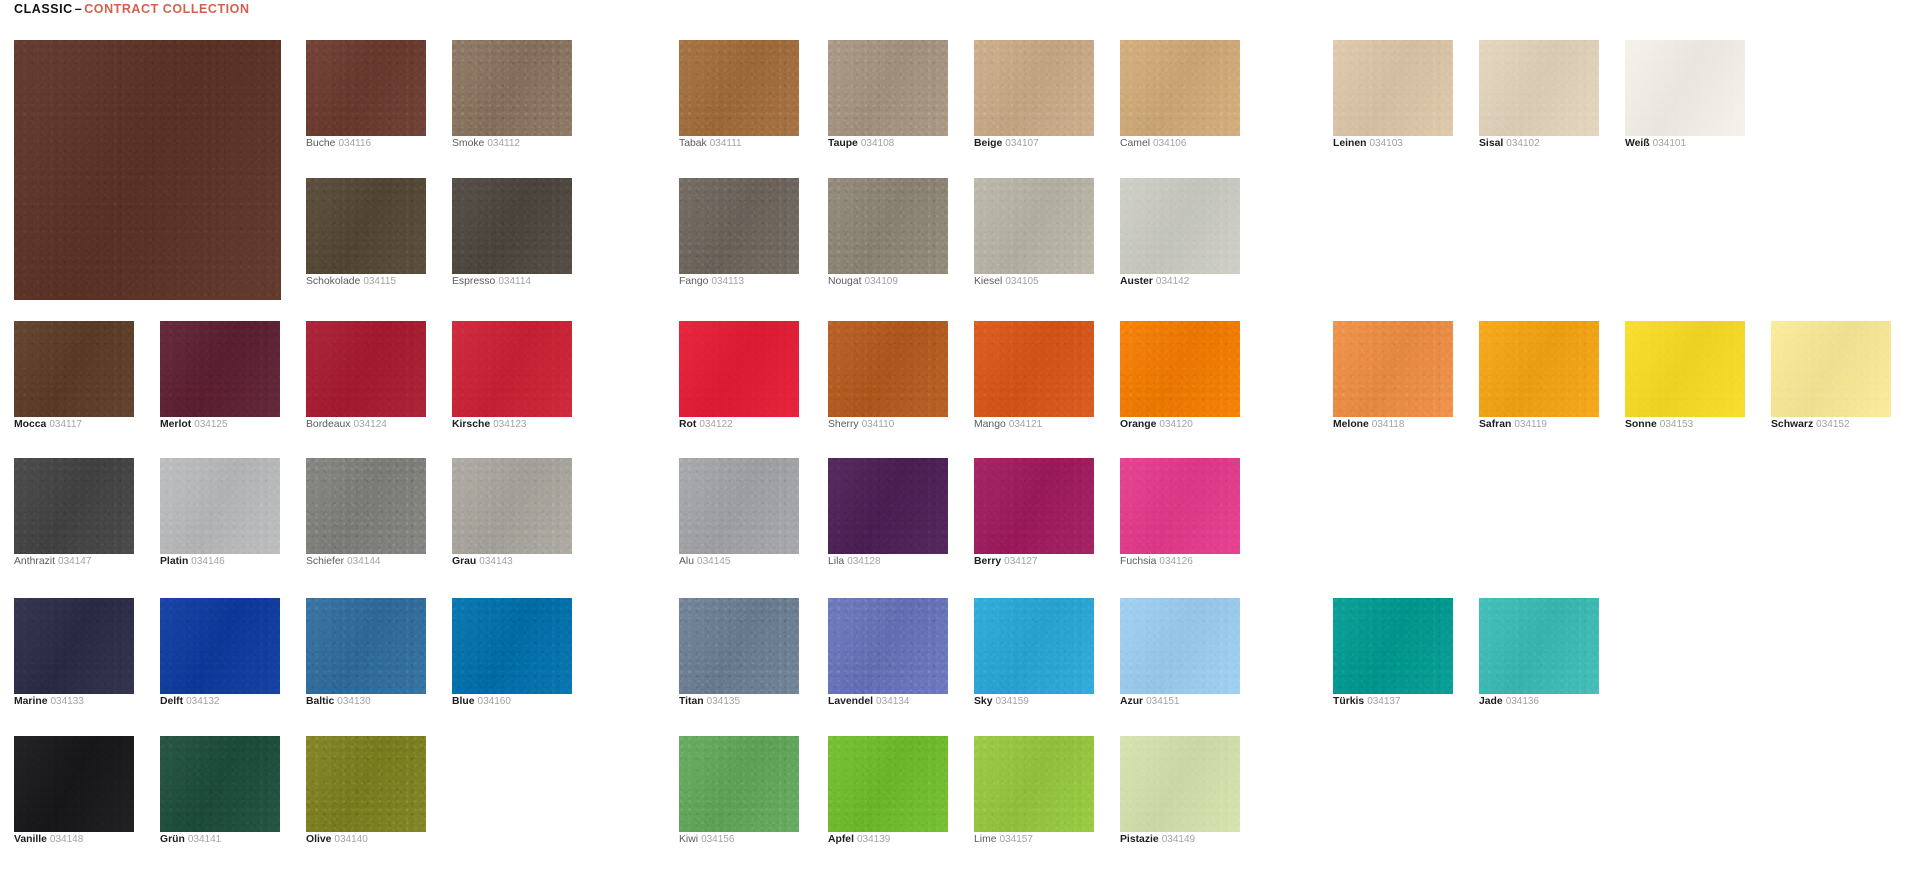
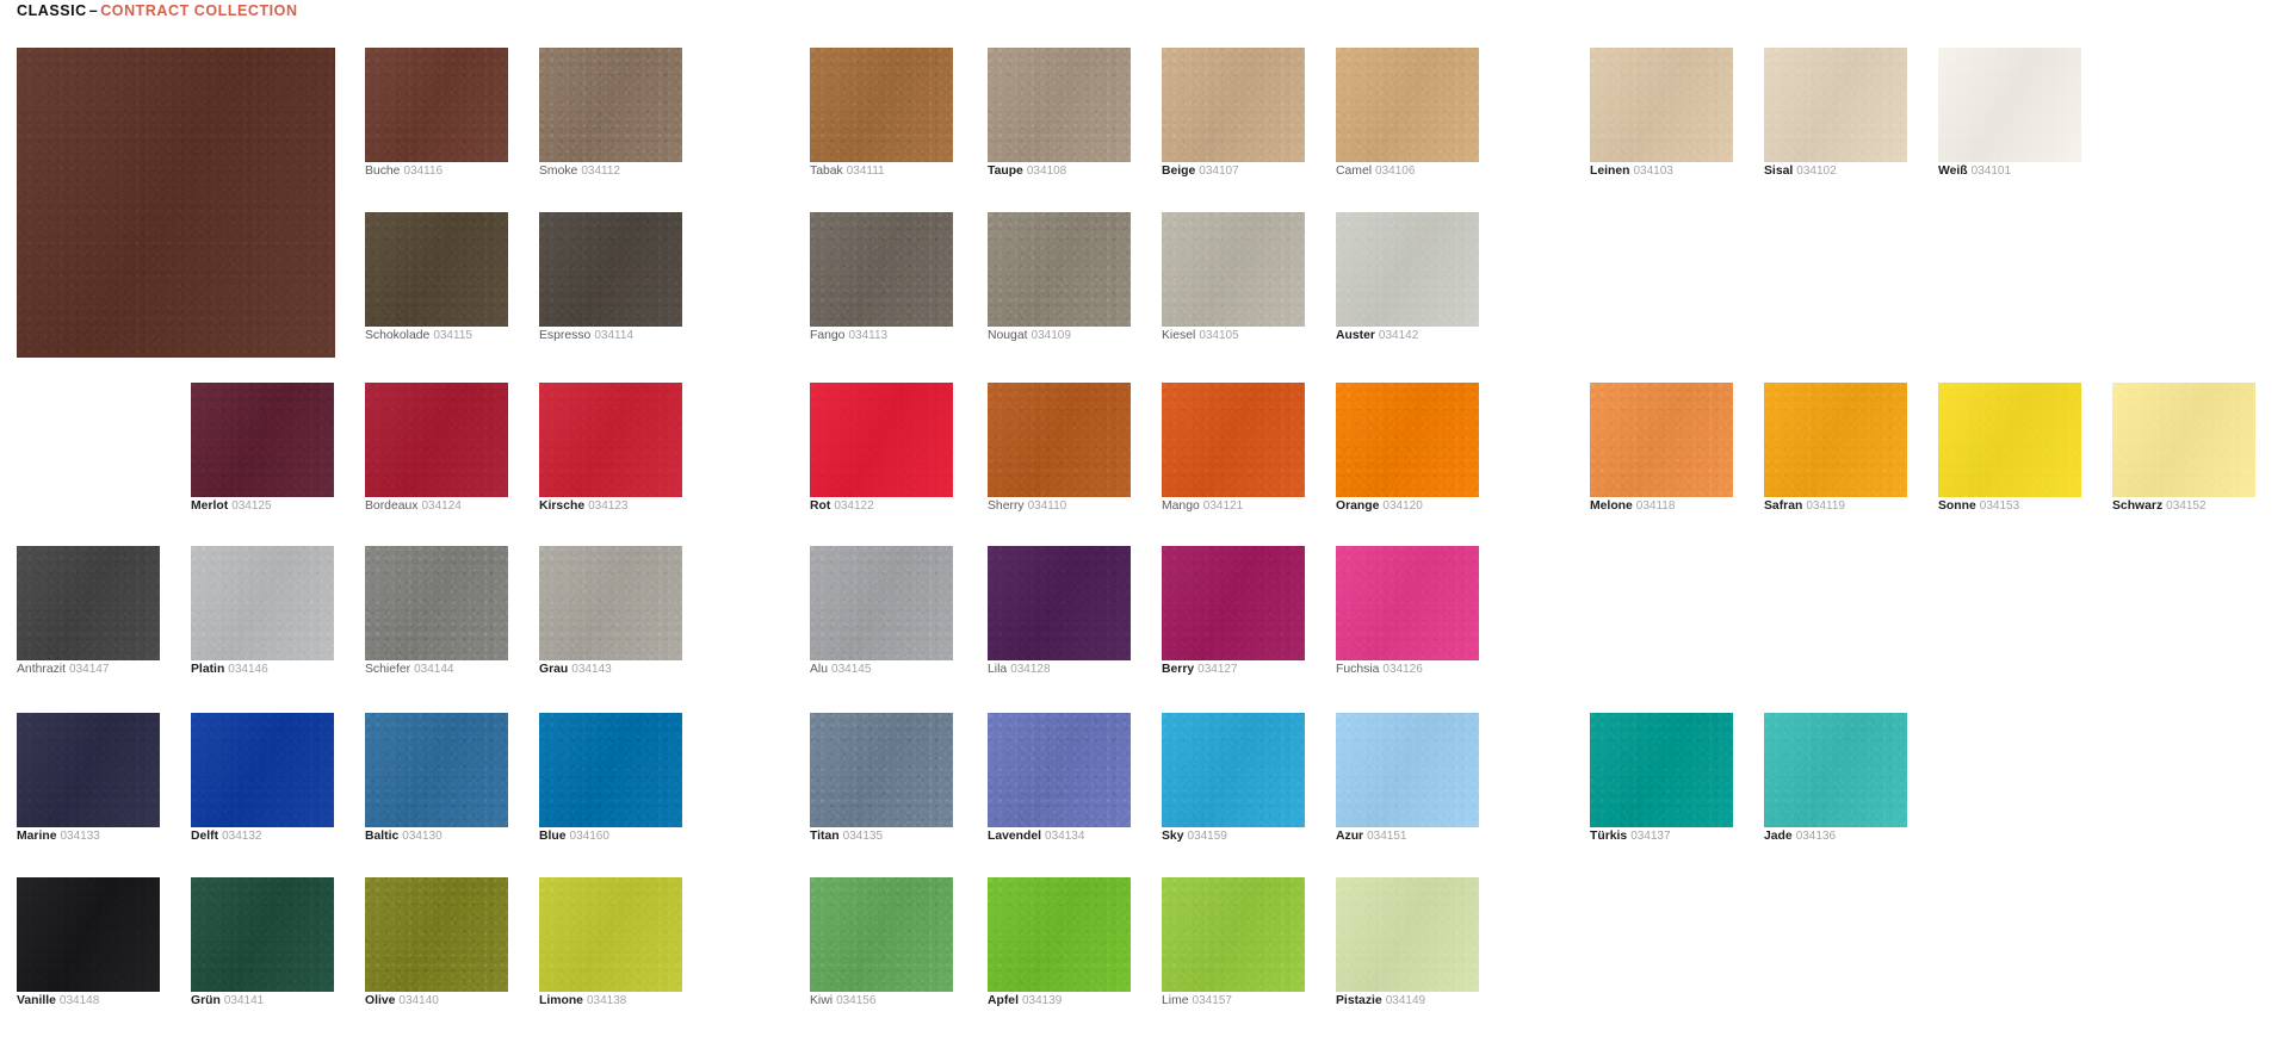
  CLASSIC – CONTRACT COLLECTION
  Buche 034116
  Smoke 034112
  Tabak 034111
  Taupe 034108
  Beige 034107
  Camel 034106
  Leinen 034103
  Sisal 034102
  Weiß 034101
  Schokolade 034115
  Espresso 034114
  Fango 034113
  Nougat 034109
  Kiesel 034105
  Auster 034142
- Mocca 034117
  Merlot 034125
  Bordeaux 034124
  Kirsche 034123
  Rot 034122
  Sherry 034110
  Mango 034121
  Orange 034120
  Melone 034118
  Safran 034119
  Sonne 034153
  Schwarz 034152
  Anthrazit 034147
  Platin 034146
  Schiefer 034144
  Grau 034143
  Alu 034145
  Lila 034128
  Berry 034127
  Fuchsia 034126
  Marine 034133
  Delft 034132
  Baltic 034130
  Blue 034160
  Titan 034135
  Lavendel 034134
  Sky 034159
  Azur 034151
  Türkis 034137
  Jade 034136
  Vanille 034148
  Grün 034141
  Olive 034140
+ Limone 034138
  Kiwi 034156
  Apfel 034139
  Lime 034157
  Pistazie 034149
